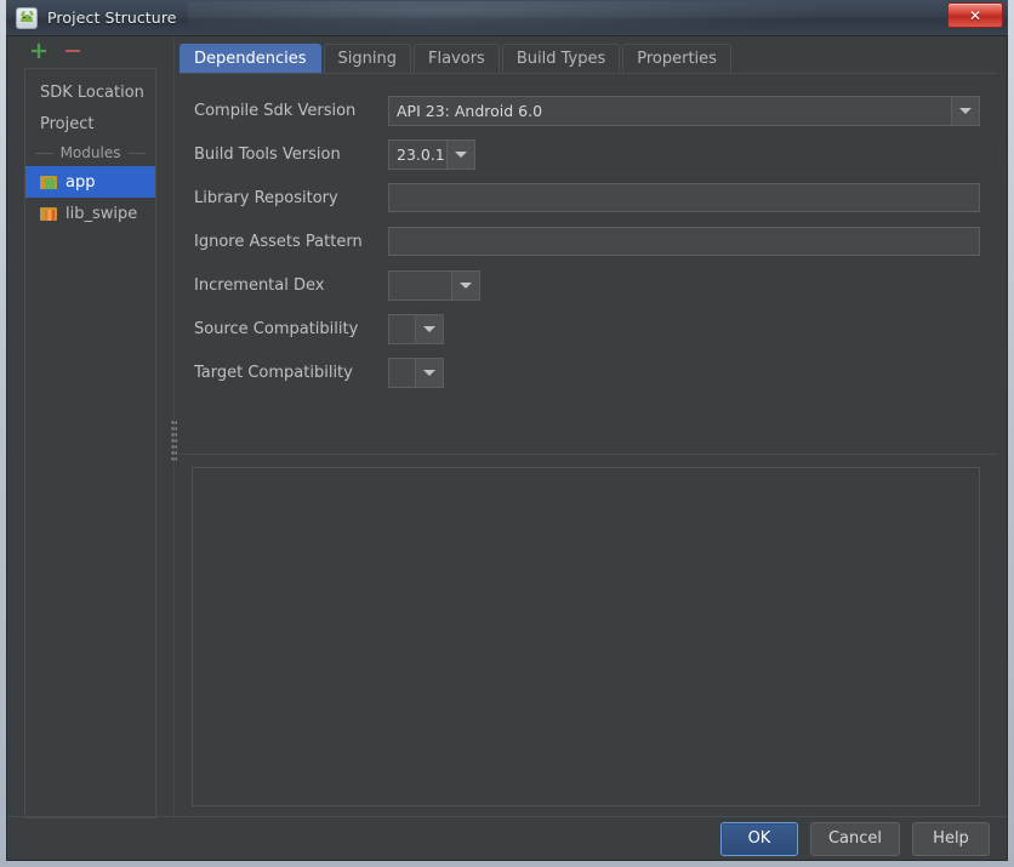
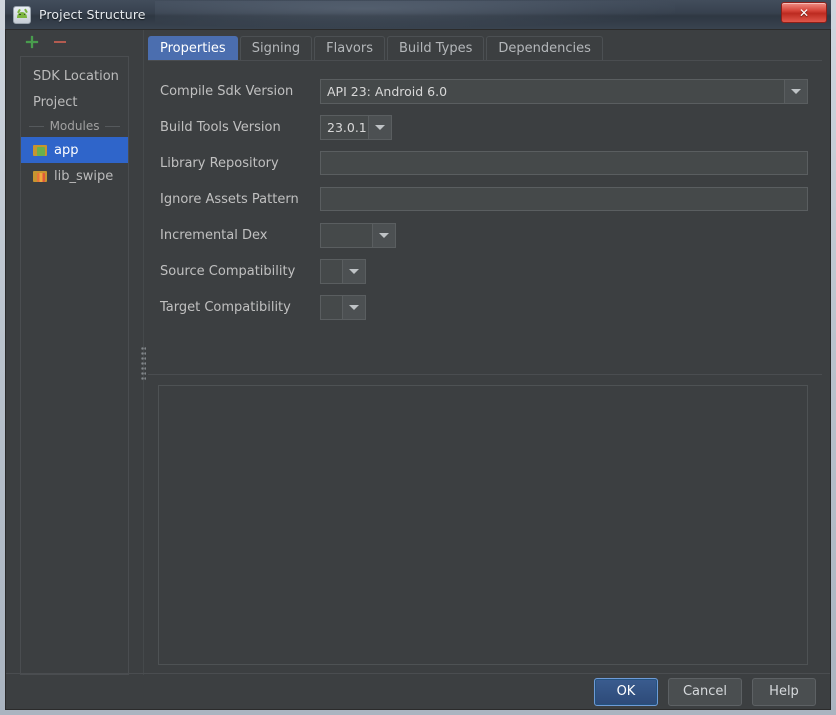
  Project Structure
  ✕
  SDK Location
  Project
  Modules
  app
  lib_swipe
- Dependencies
+ Properties
  Signing
  Flavors
  Build Types
- Properties
+ Dependencies
  Compile Sdk Version
  API 23: Android 6.0
  Build Tools Version
  23.0.1
  Library Repository
  Ignore Assets Pattern
  Incremental Dex
  Source Compatibility
  Target Compatibility
  OK
  Cancel
  Help
